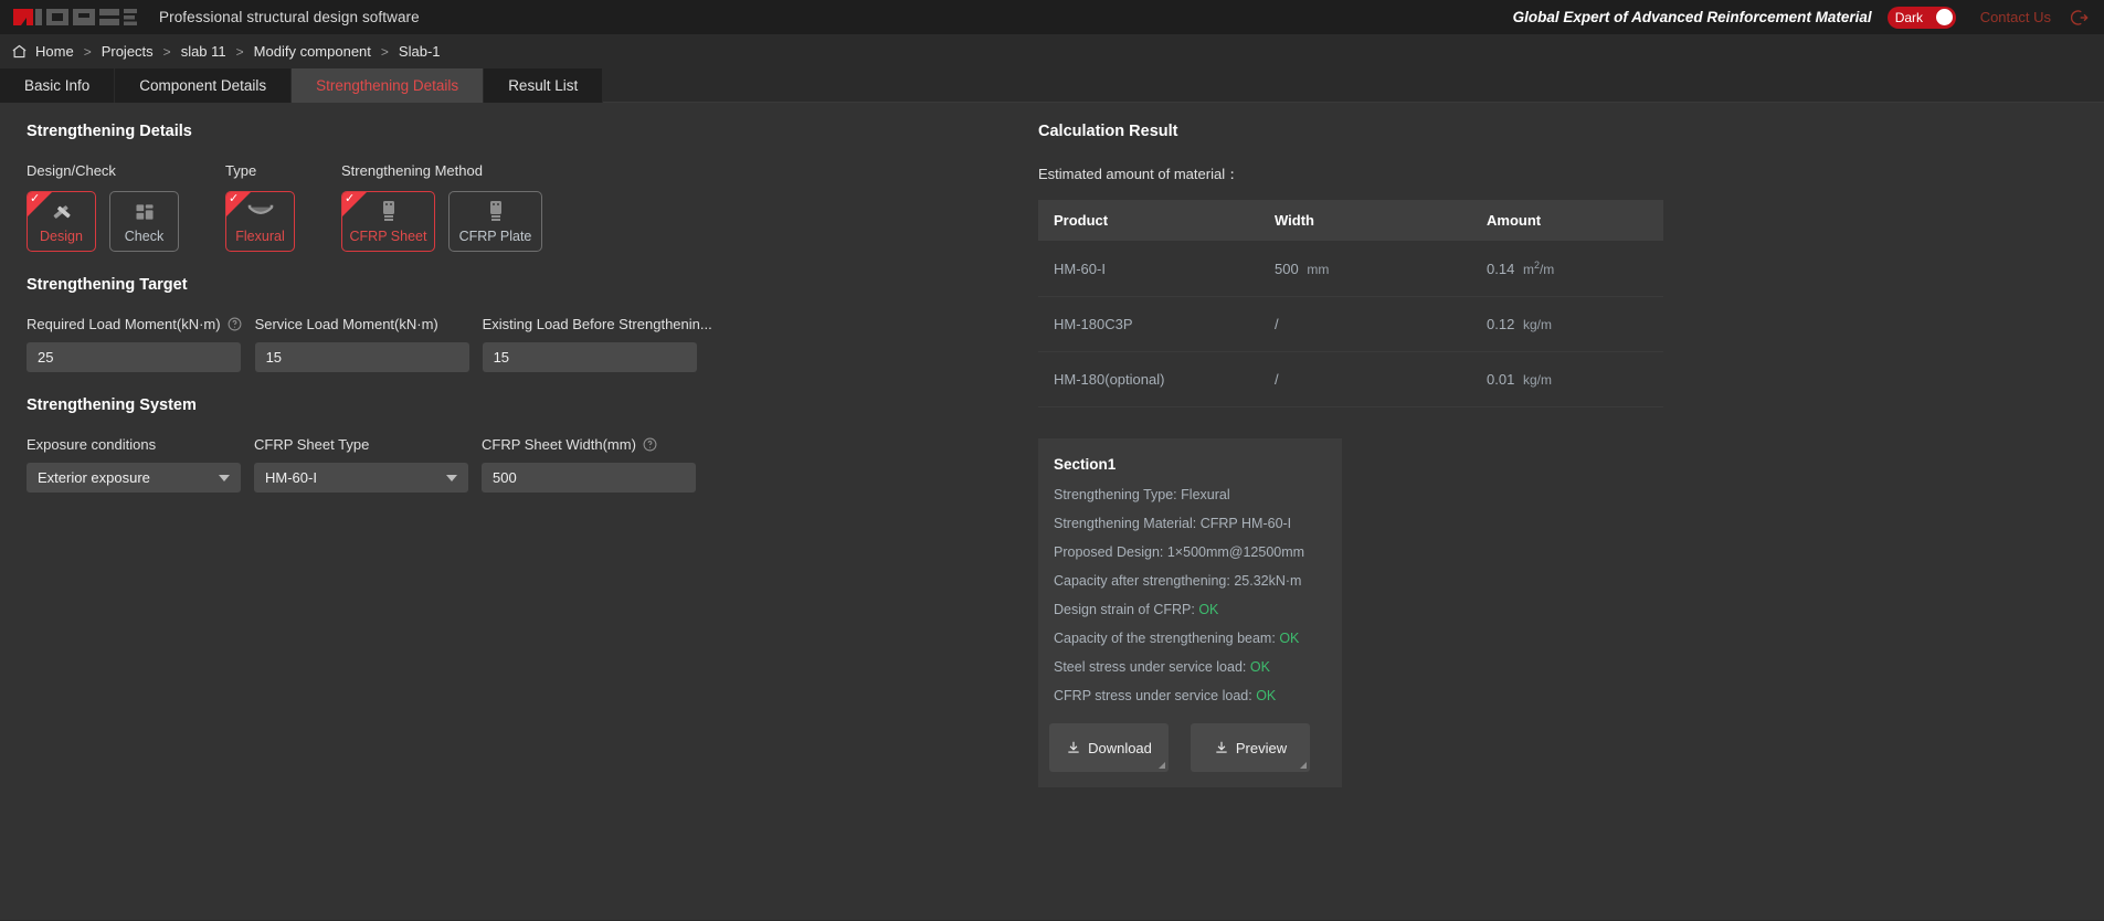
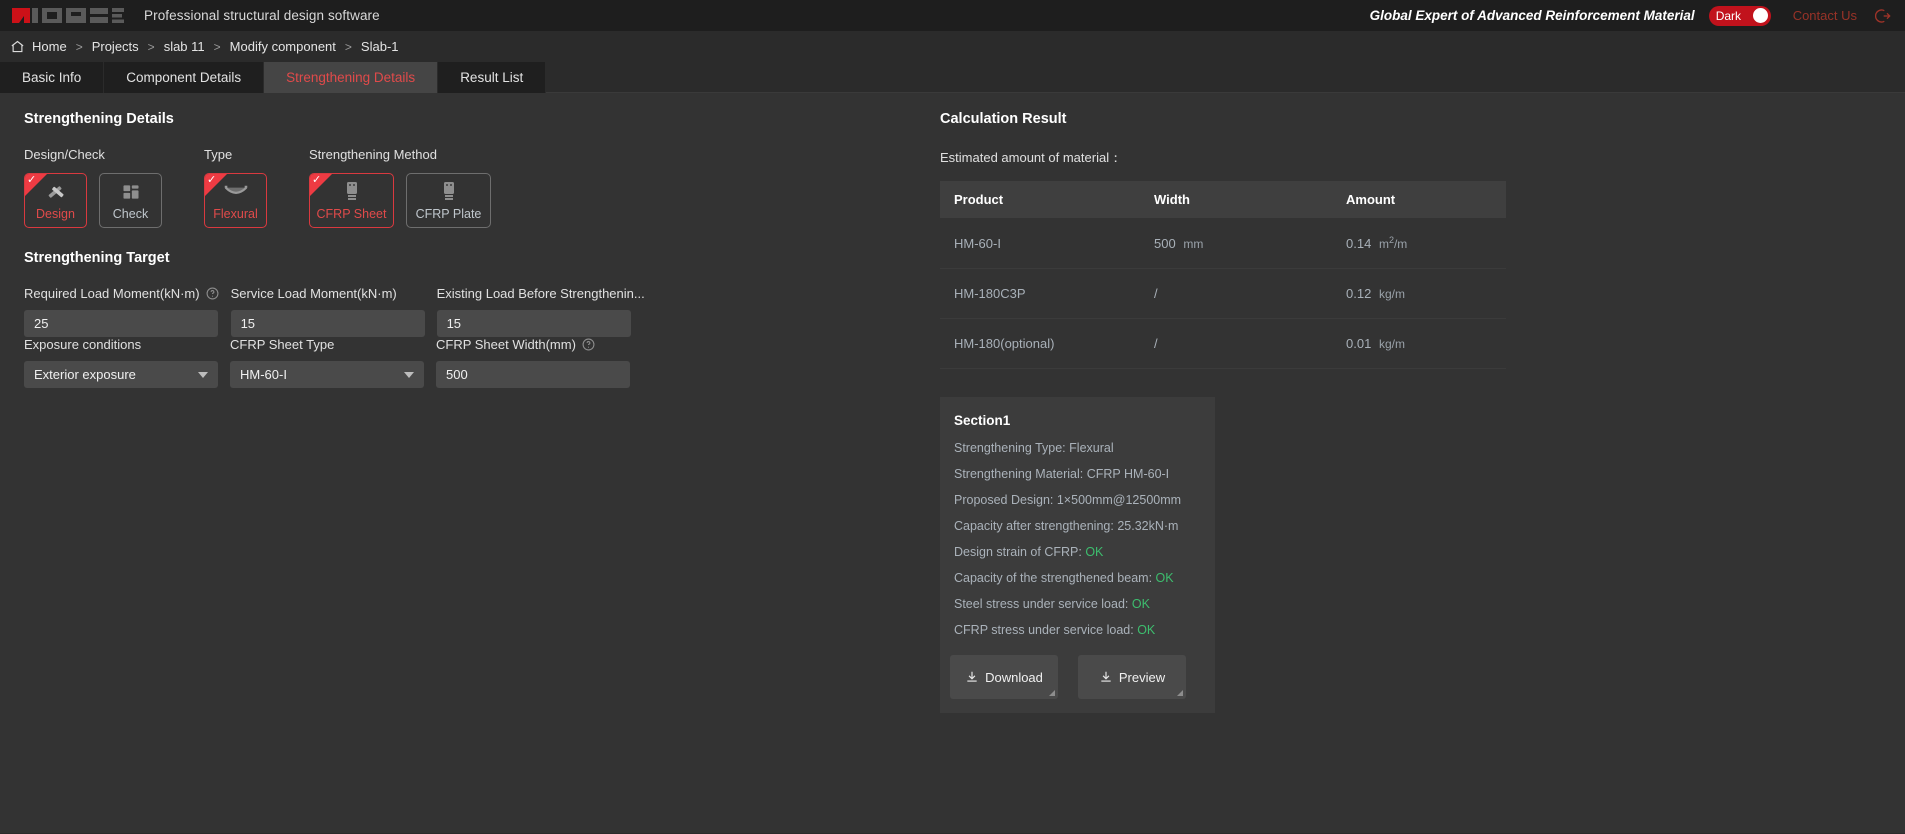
  Professional structural design software
  Global Expert of Advanced Reinforcement Material
  Dark
  Contact Us
  Home
  >
  Projects
  >
  slab 11
  >
  Modify component
  >
  Slab-1
  Basic Info
  Component Details
  Strengthening Details
  Result List
  Strengthening Details
  Design/Check
  ✓
  Design
  Check
  Type
  ✓
  Flexural
  Strengthening Method
  ✓
  CFRP Sheet
  CFRP Plate
  Strengthening Target
  Required Load Moment(kN·m)
  25
  Service Load Moment(kN·m)
  15
  Existing Load Before Strengthenin...
  15
- Strengthening System
  Exposure conditions
  Exterior exposure
  CFRP Sheet Type
  HM-60-I
  CFRP Sheet Width(mm)
  500
  Calculation Result
  Estimated amount of material：
  Product	Width	Amount
  HM-60-I	500 mm	0.14 m2/m
  HM-180C3P	/	0.12 kg/m
  HM-180(optional)	/	0.01 kg/m
  Section1
  Strengthening Type: Flexural
  Strengthening Material: CFRP HM-60-I
  Proposed Design: 1×500mm@12500mm
  Capacity after strengthening: 25.32kN·m
  Design strain of CFRP: OK
- Capacity of the strengthening beam: OK
+ Capacity of the strengthened beam: OK
  Steel stress under service load: OK
  CFRP stress under service load: OK
  Download
  Preview
